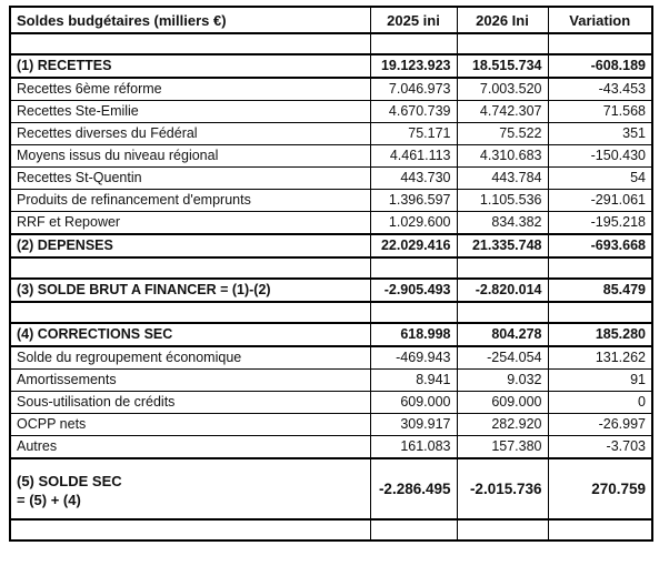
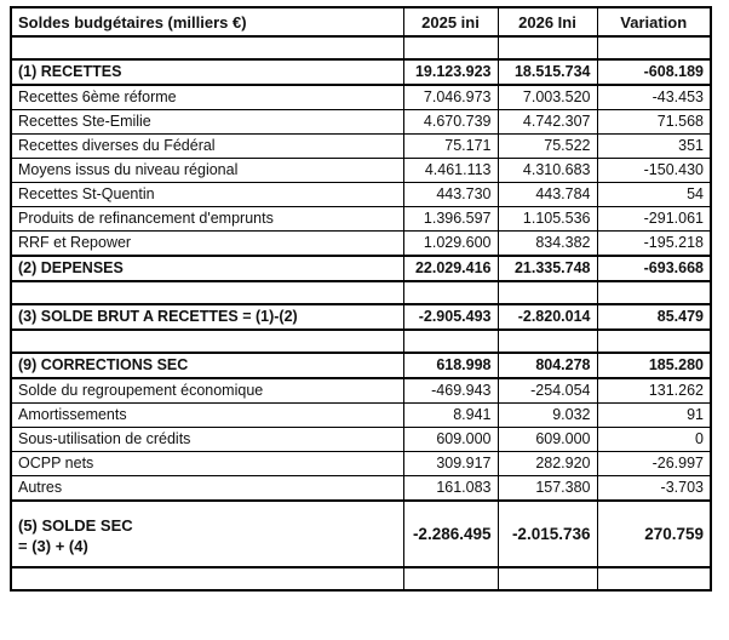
  Soldes budgétaires (milliers €)	2025 ini	2026 Ini	Variation
  (1) RECETTES	19.123.923	18.515.734	-608.189
  Recettes 6ème réforme	7.046.973	7.003.520	-43.453
  Recettes Ste-Emilie	4.670.739	4.742.307	71.568
  Recettes diverses du Fédéral	75.171	75.522	351
  Moyens issus du niveau régional	4.461.113	4.310.683	-150.430
  Recettes St-Quentin	443.730	443.784	54
  Produits de refinancement d'emprunts	1.396.597	1.105.536	-291.061
  RRF et Repower	1.029.600	834.382	-195.218
  (2) DEPENSES	22.029.416	21.335.748	-693.668
- (3) SOLDE BRUT A FINANCER = (1)-(2)	-2.905.493	-2.820.014	85.479
+ (3) SOLDE BRUT A RECETTES = (1)-(2)	-2.905.493	-2.820.014	85.479
- (4) CORRECTIONS SEC	618.998	804.278	185.280
+ (9) CORRECTIONS SEC	618.998	804.278	185.280
  Solde du regroupement économique	-469.943	-254.054	131.262
  Amortissements	8.941	9.032	91
  Sous-utilisation de crédits	609.000	609.000	0
  OCPP nets	309.917	282.920	-26.997
  Autres	161.083	157.380	-3.703
- (5) SOLDE SEC= (5) + (4)	-2.286.495	-2.015.736	270.759
+ (5) SOLDE SEC= (3) + (4)	-2.286.495	-2.015.736	270.759
